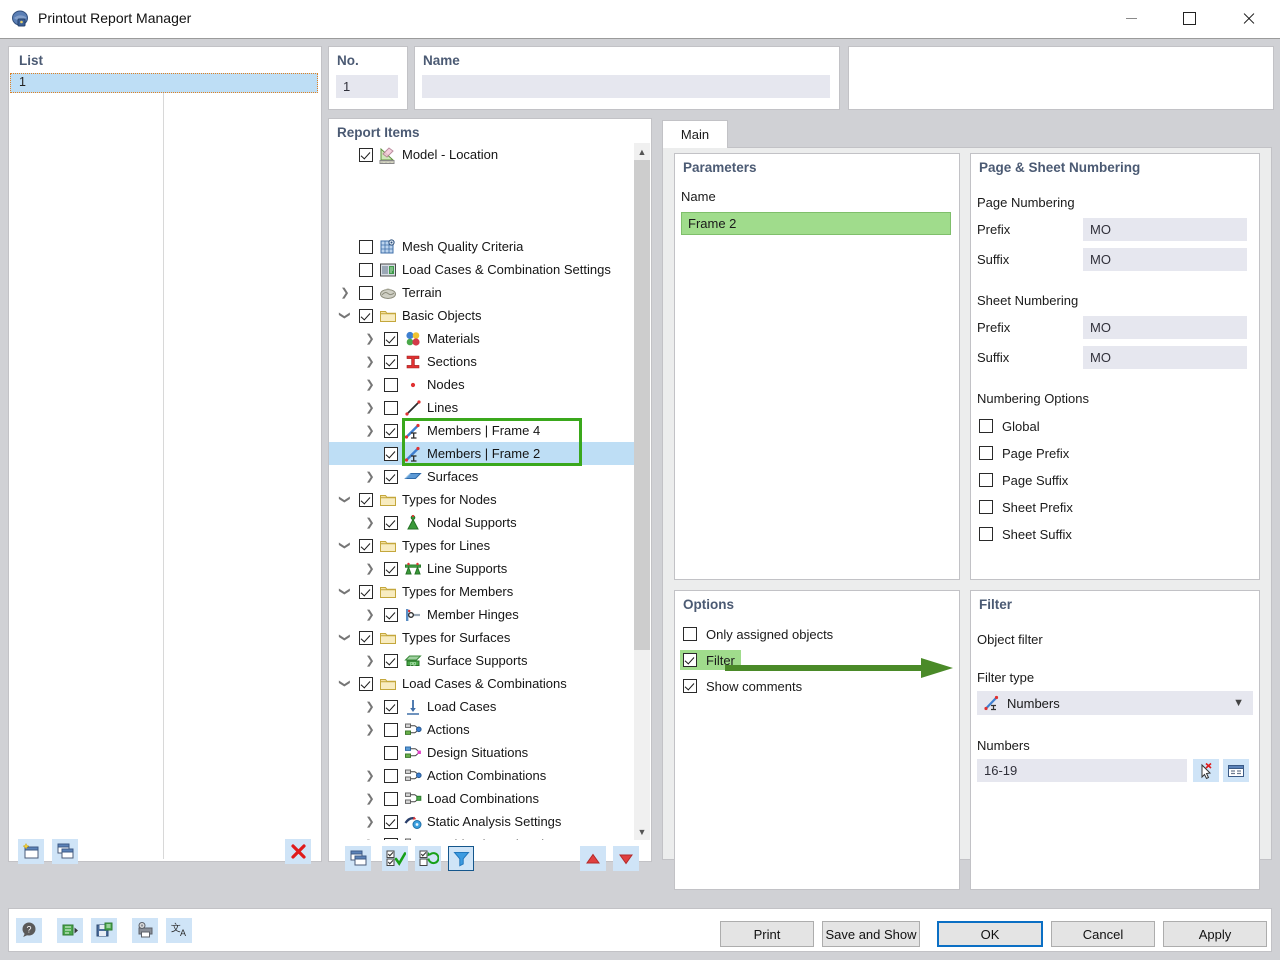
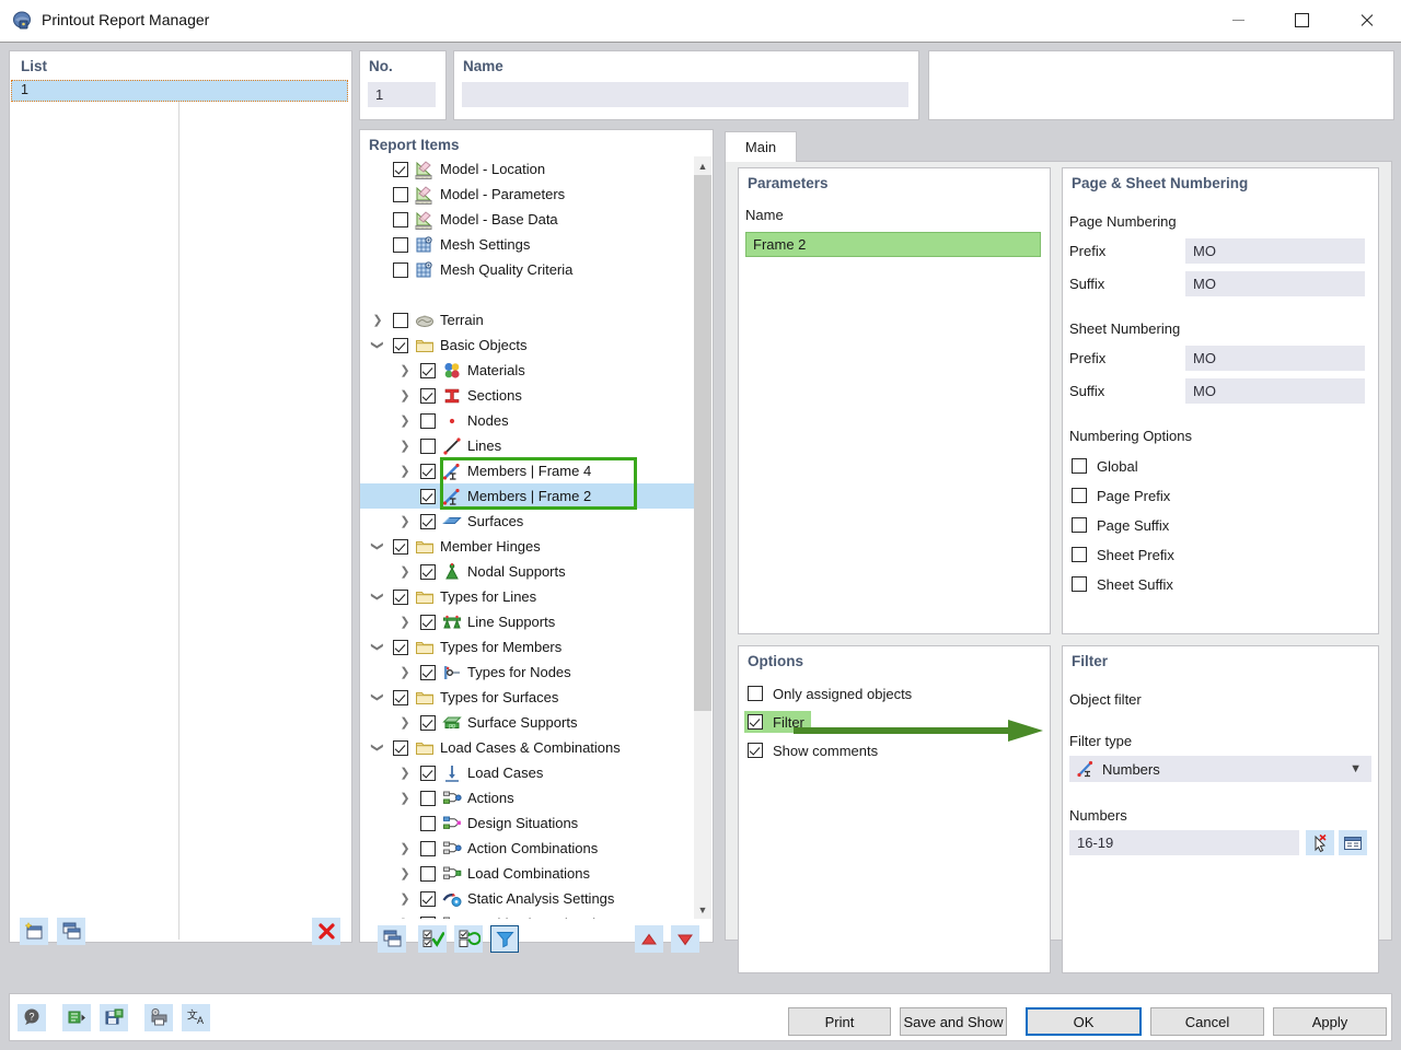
  Printout Report Manager
  List
  1
  No.
  1
  Name
  Report Items
  Model - Location
+ Model - Parameters
+ Model - Base Data
+ Mesh Settings
  Mesh Quality Criteria
- Load Cases & Combination Settings
  ❯
  Terrain
  Basic Objects
  ❯
  Materials
  ❯
  Sections
  ❯
  Nodes
  ❯
  Lines
  ❯
  Members | Frame 4
  Members | Frame 2
  ❯
  Surfaces
- Types for Nodes
+ Member Hinges
  ❯
  Nodal Supports
  Types for Lines
  ❯
  Line Supports
  Types for Members
  ❯
- Member Hinges
+ Types for Nodes
  Types for Surfaces
  ❯
  Surface Supports
  Load Cases & Combinations
  ❯
  Load Cases
  ❯
  Actions
  Design Situations
  ❯
  Action Combinations
  ❯
  Load Combinations
  ❯
  Static Analysis Settings
  ▲
  ▼
  Main
  Parameters
  Name
  Frame 2
  Page & Sheet Numbering
  Page Numbering
  Prefix
  MO
  Suffix
  MO
  Sheet Numbering
  Prefix
  MO
  Suffix
  MO
  Numbering Options
  Global
  Page Prefix
  Page Suffix
  Sheet Prefix
  Sheet Suffix
  Options
  Only assigned objects
  Filter
  Show comments
  Filter
  Object filter
  Filter type
  Numbers
  ▼
  Numbers
  16-19
  ?
  文
  A
  Print
  Save and Show
  OK
  Cancel
  Apply
